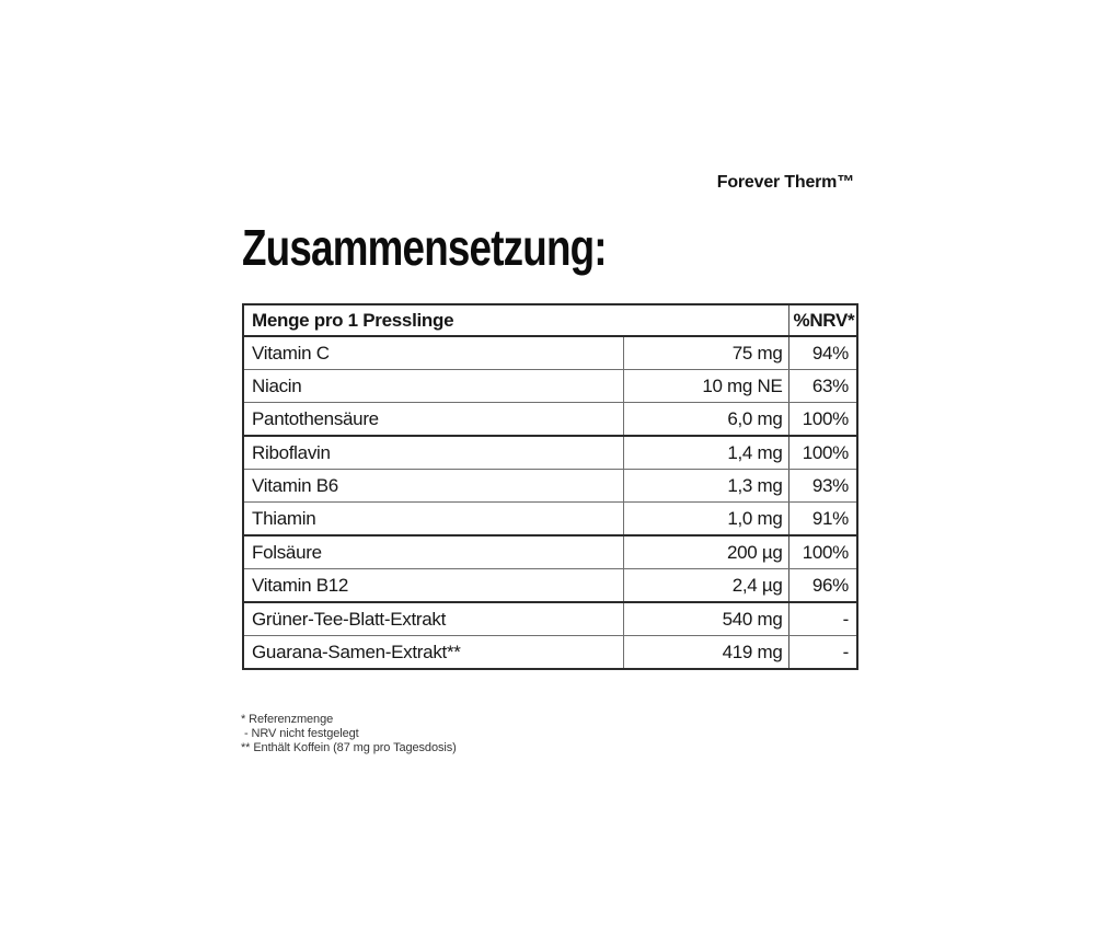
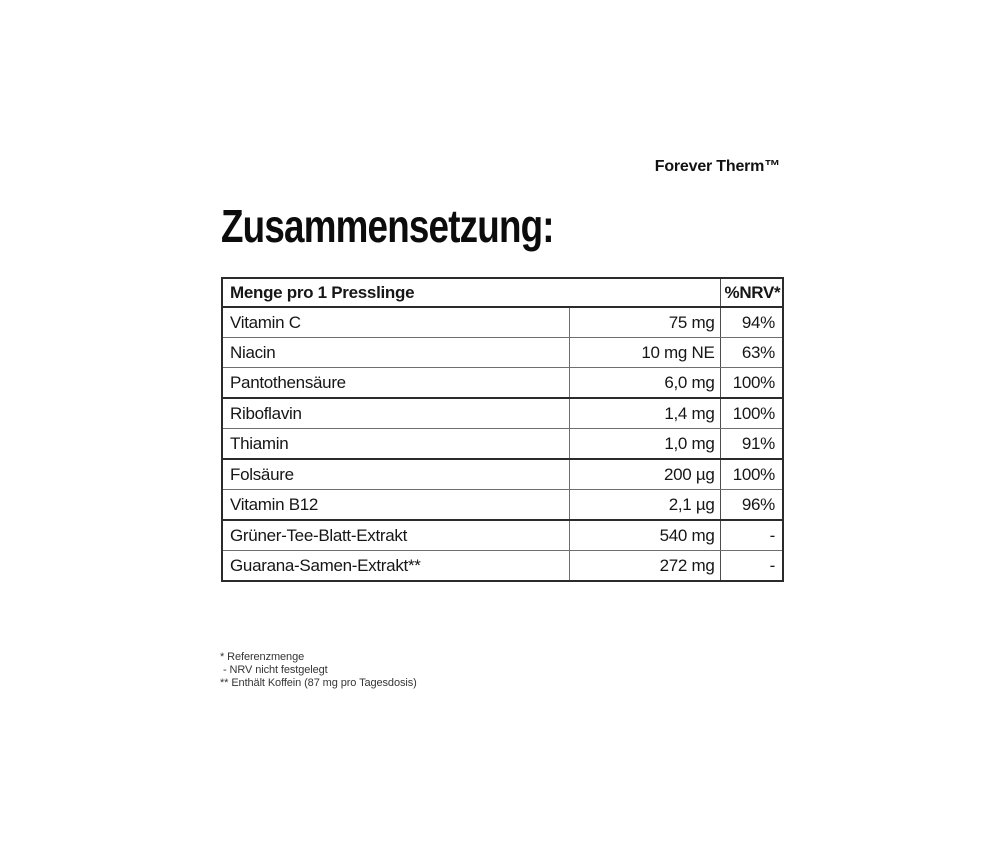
  Forever Therm™
  Zusammensetzung:
  Menge pro 1 Presslinge	%NRV*
  Vitamin C	75 mg	94%
  Niacin	10 mg NE	63%
  Pantothensäure	6,0 mg	100%
  Riboflavin	1,4 mg	100%
- Vitamin B6	1,3 mg	93%
  Thiamin	1,0 mg	91%
  Folsäure	200 µg	100%
- Vitamin B12	2,4 µg	96%
+ Vitamin B12	2,1 µg	96%
  Grüner-Tee-Blatt-Extrakt	540 mg	-
- Guarana-Samen-Extrakt**	419 mg	-
+ Guarana-Samen-Extrakt**	272 mg	-
  * Referenzmenge
  - NRV nicht festgelegt
  ** Enthält Koffein (87 mg pro Tagesdosis)
